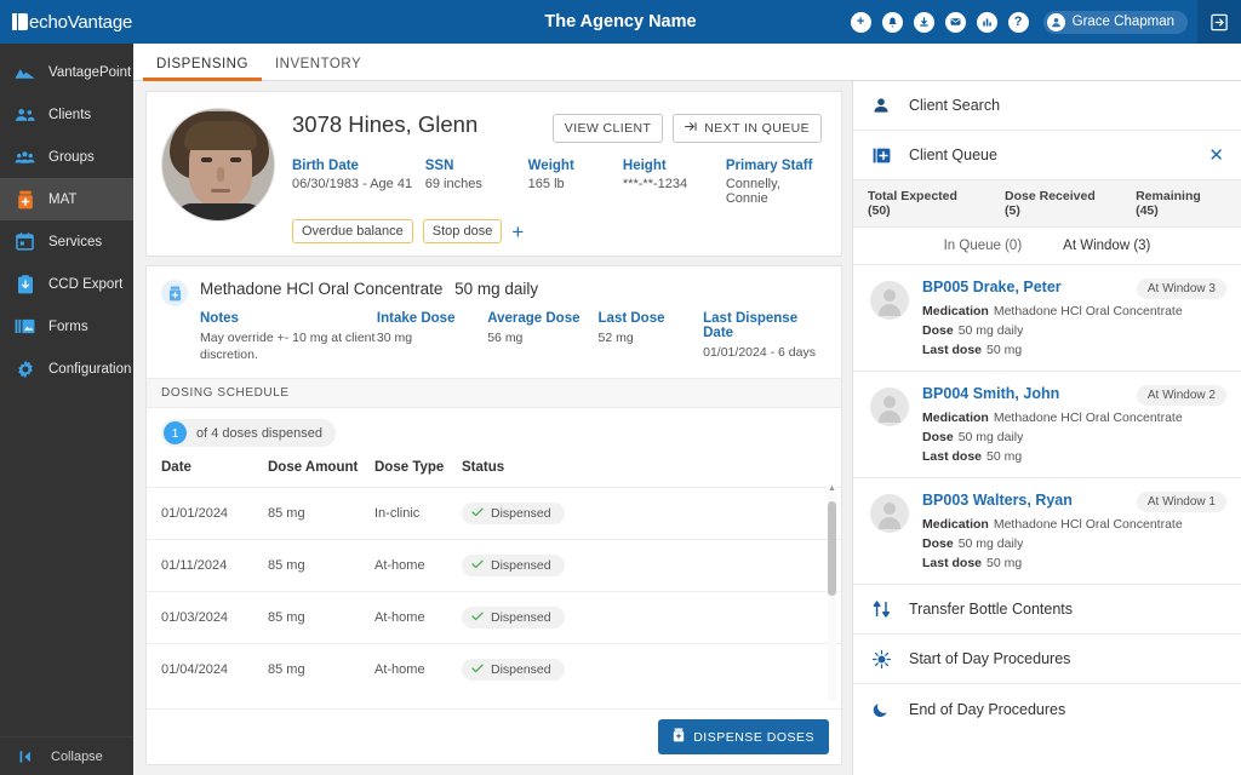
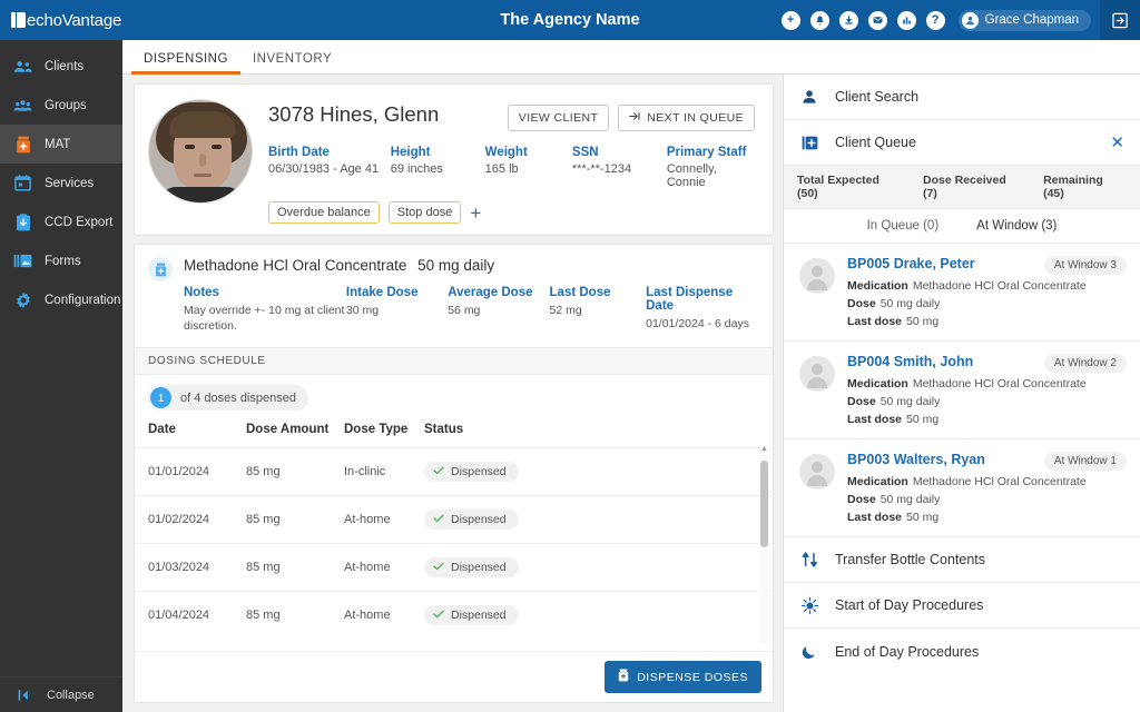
  echoVantage
  The Agency Name
  +
  ?
  Grace Chapman
- VantagePoint
  Clients
  Groups
  MAT
  Services
  CCD Export
  Forms
  Configuration
  Collapse
  DISPENSING
  INVENTORY
  3078 Hines, Glenn
  VIEW CLIENT
  NEXT IN QUEUE
  Birth Date
  06/30/1983 - Age 41
- SSN
+ Height
  69 inches
  Weight
  165 lb
- Height
+ SSN
  ***-**-1234
  Primary Staff
  Connelly, Connie
  Overdue balance
  Stop dose
  +
  Methadone HCl Oral Concentrate 50 mg daily
  Notes
  May override +- 10 mg at client discretion.
  Intake Dose
  30 mg
  Average Dose
  56 mg
  Last Dose
  52 mg
  Last Dispense Date
  01/01/2024 - 6 days
  DOSING SCHEDULE
  1
  of 4 doses dispensed
  Date	Dose Amount	Dose Type	Status
  01/01/2024	85 mg	In-clinic	Dispensed
- 01/11/2024	85 mg	At-home	Dispensed
+ 01/02/2024	85 mg	At-home	Dispensed
  01/03/2024	85 mg	At-home	Dispensed
  01/04/2024	85 mg	At-home	Dispensed
  DISPENSE DOSES
  Client Search
  Client Queue
  ✕
  Total Expected (50)
- Dose Received (5)
+ Dose Received (7)
  Remaining (45)
  In Queue (0)
  At Window (3)
  BP005 Drake, Peter
  At Window 3
  Medication Methadone HCl Oral Concentrate
  Dose 50 mg daily
  Last dose 50 mg
  BP004 Smith, John
  At Window 2
  Medication Methadone HCl Oral Concentrate
  Dose 50 mg daily
  Last dose 50 mg
  BP003 Walters, Ryan
  At Window 1
  Medication Methadone HCl Oral Concentrate
  Dose 50 mg daily
  Last dose 50 mg
  Transfer Bottle Contents
  Start of Day Procedures
  End of Day Procedures
